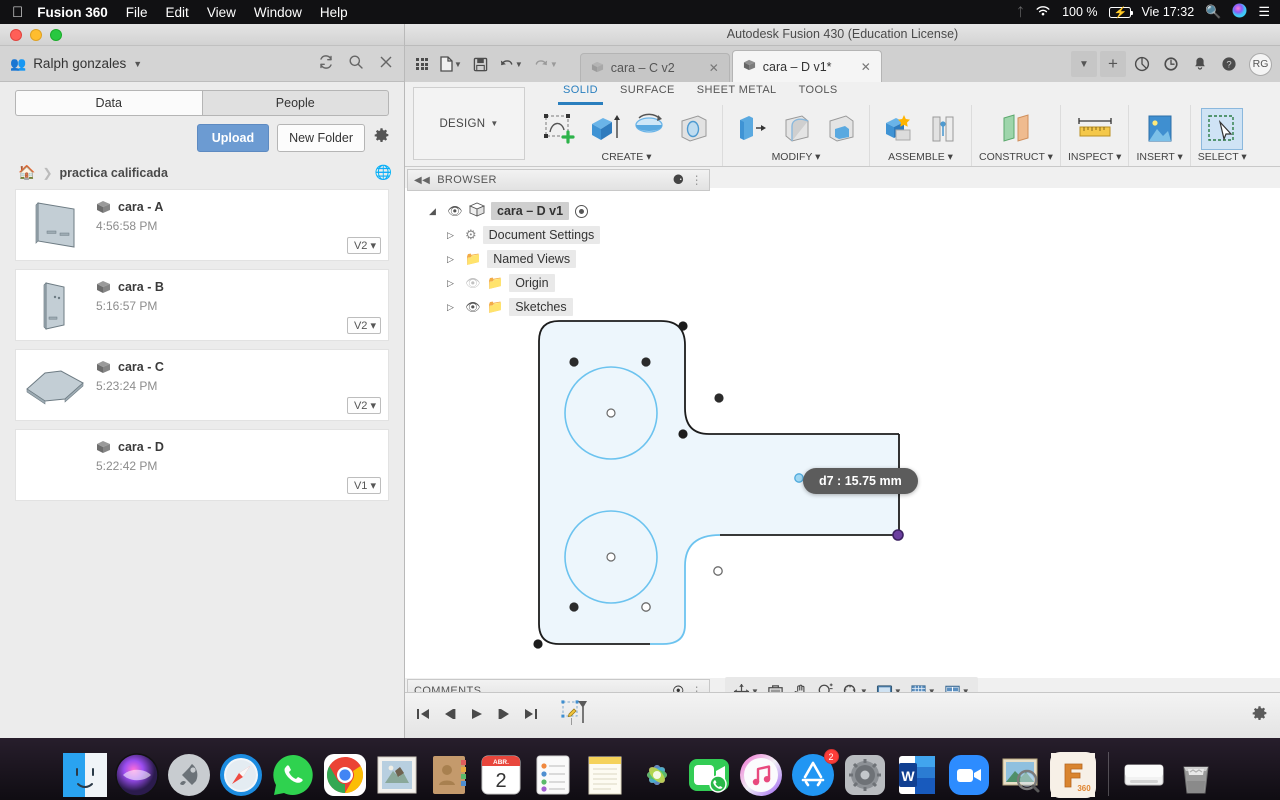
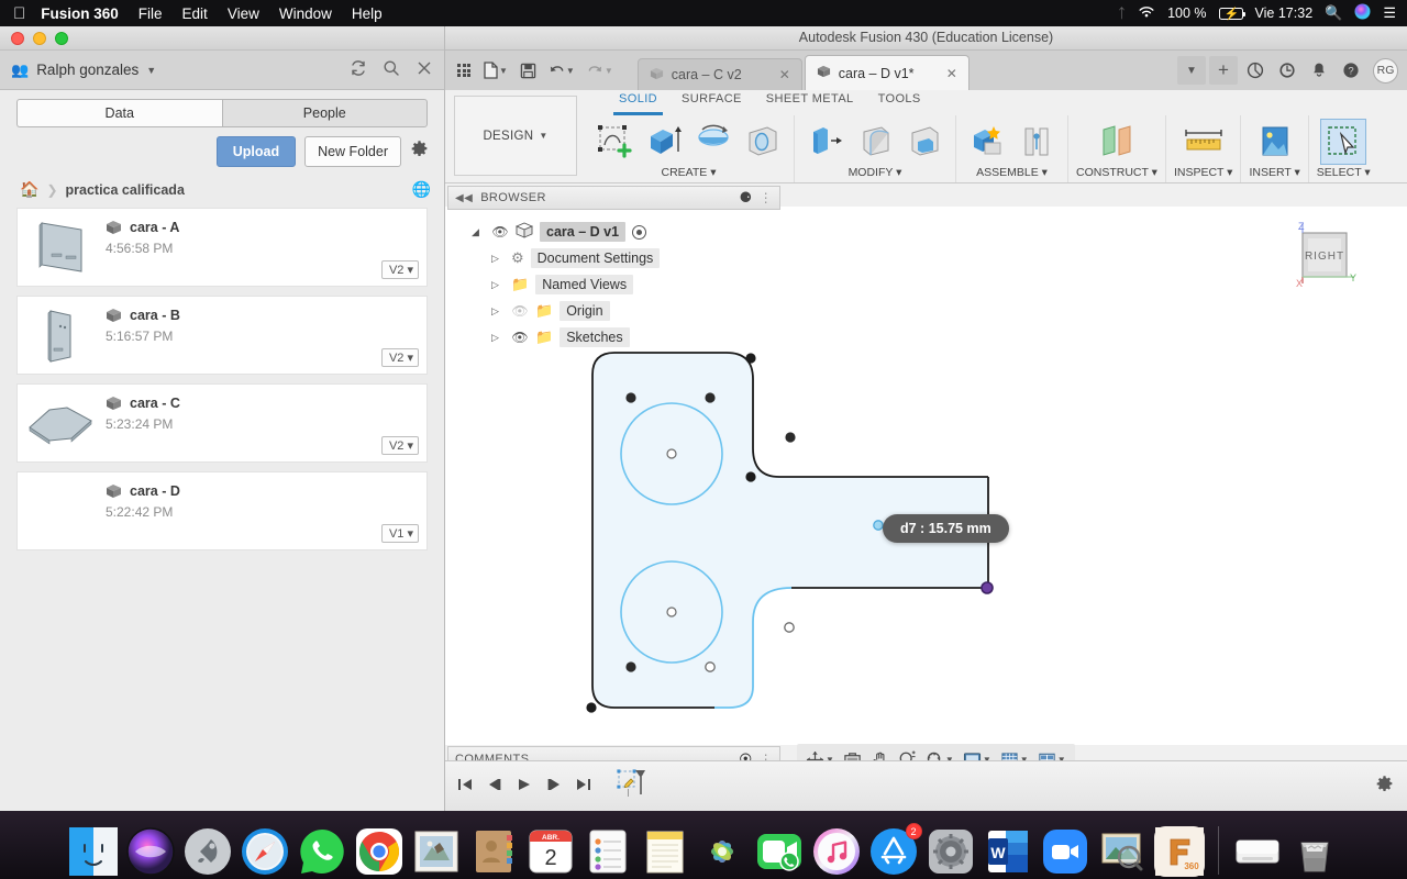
  
  Fusion 360
  File
  Edit
  View
  Window
  Help
  ᛏ
  100 %
  ⚡
  Vie 17:32
  🔍
  ☰
  👥
  Ralph gonzales
  ▼
  Data
  People
  Upload
  New Folder
  🏠
  ❯
  practica calificada
  🌐
  cara - A
  4:56:58 PM
  V2 ▾
  cara - B
  5:16:57 PM
  V2 ▾
  cara - C
  5:23:24 PM
  V2 ▾
  cara - D
  5:22:42 PM
  V1 ▾
  Autodesk Fusion 430 (Education License)
  ▼
  ▼
  ▼
  cara – C v2
  ✕
  cara – D v1*
  ✕
  ▼
  +
  ?
  RG
  DESIGN
  ▼
  SOLID
  SURFACE
  SHEET METAL
  TOOLS
  CREATE ▾
  MODIFY ▾
  ASSEMBLE ▾
  CONSTRUCT ▾
  INSPECT ▾
  INSERT ▾
  SELECT ▾
  d7 : 15.75 mm
+ RIGHT
+ X
+ Y
+ Z
  ◀◀
  BROWSER
  ⚈
  ⋮
  ◢
  👁
  cara – D v1
  ▷
  ⚙
  Document Settings
  ▷
  📁
  Named Views
  ▷
  👁
  📁
  Origin
  ▷
  👁
  📁
  Sketches
  COMMENTS
  ⦿
  ⋮
  ▼
  ▼
  ▼
  ▼
  ▼
  2
  2
  W
  360
